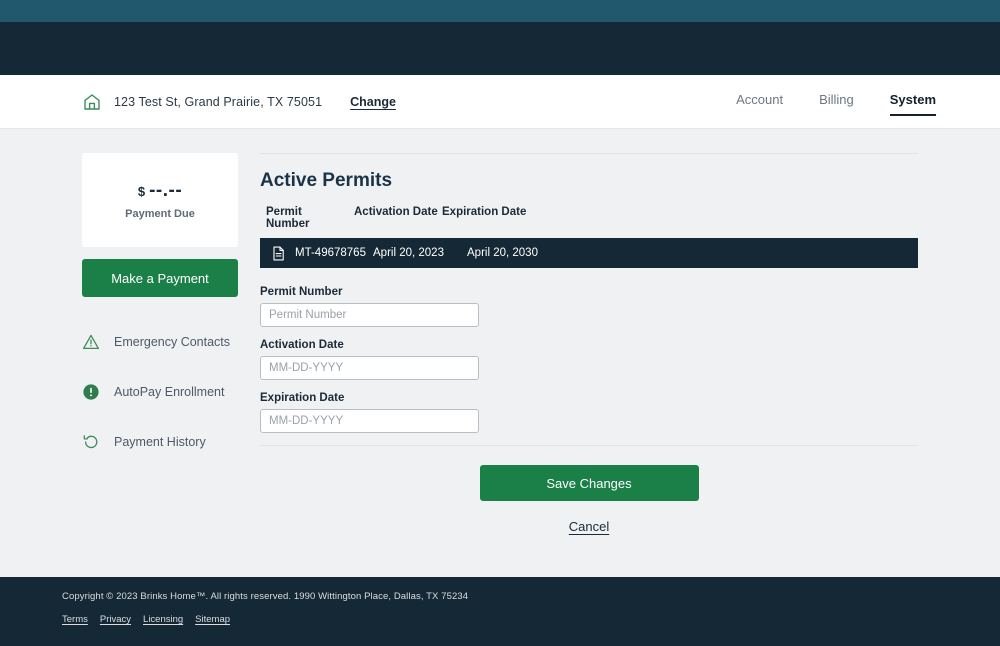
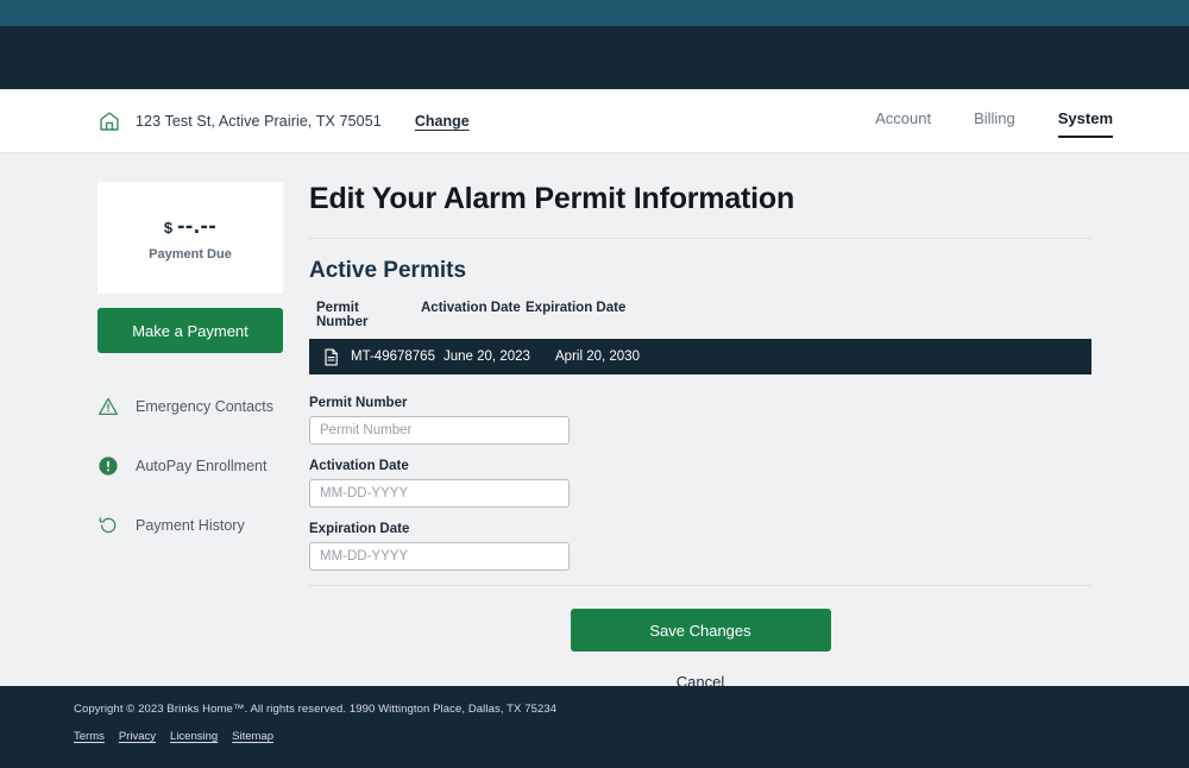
- 123 Test St, Grand Prairie, TX 75051
+ 123 Test St, Active Prairie, TX 75051
  Change
  Account
  Billing
  System
  $
  --.--
  Payment Due
  Make a Payment
  Emergency Contacts
  AutoPay Enrollment
  Payment History
+ Edit Your Alarm Permit Information
  Active Permits
  Permit Number
  Activation Date
  Expiration Date
  MT-49678765
- April 20, 2023
+ June 20, 2023
  April 20, 2030
  Permit Number
  Permit Number
  Activation Date
  MM-DD-YYYY
  Expiration Date
  MM-DD-YYYY
  Save Changes
  Cancel
  Copyright © 2023 Brinks Home™. All rights reserved. 1990 Wittington Place, Dallas, TX 75234
  Terms
  Privacy
  Licensing
  Sitemap
